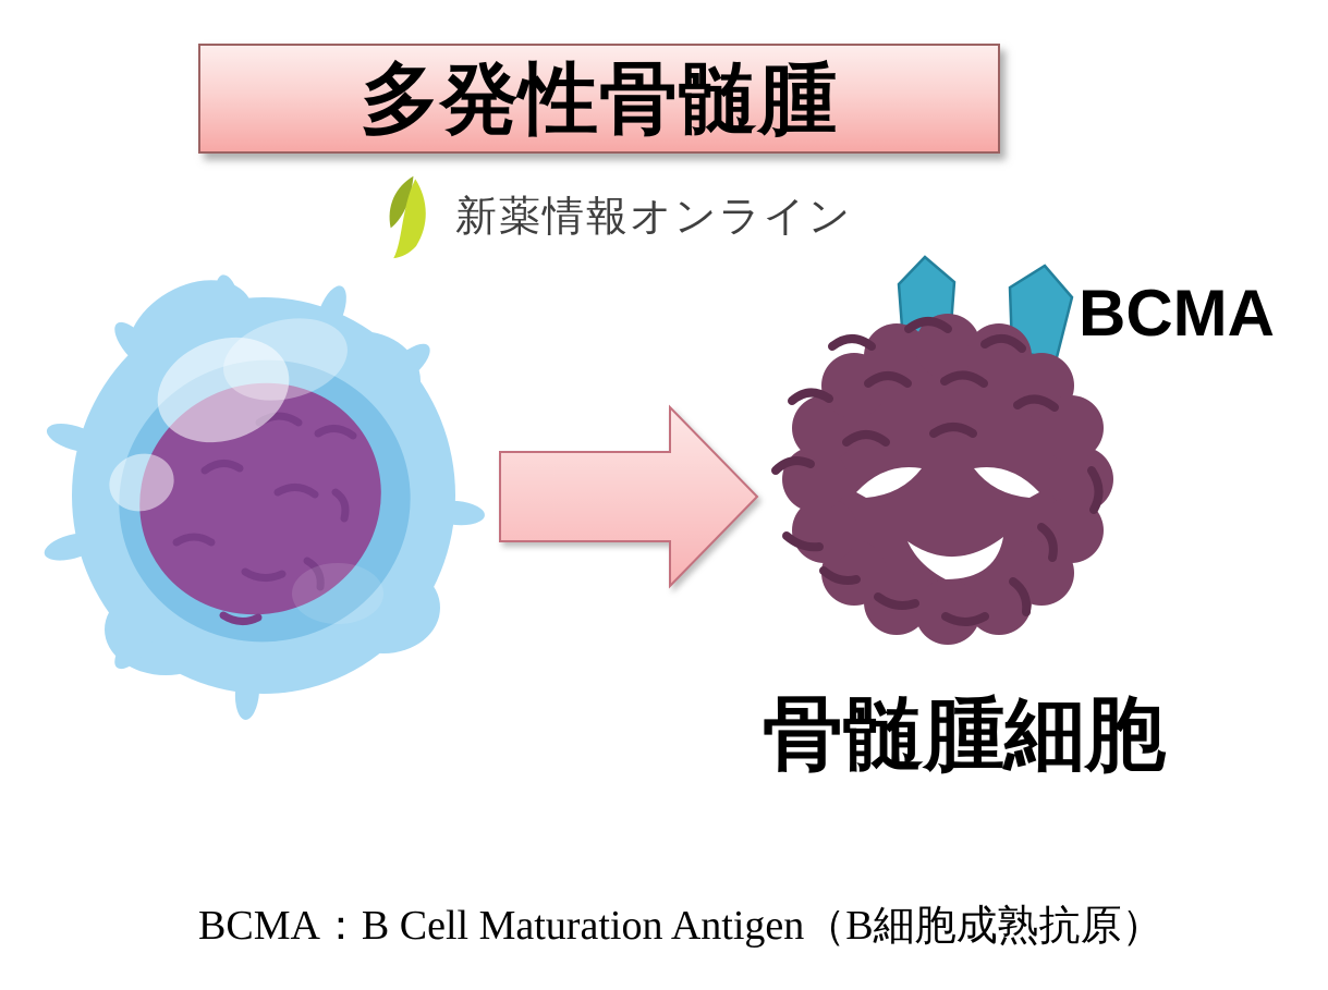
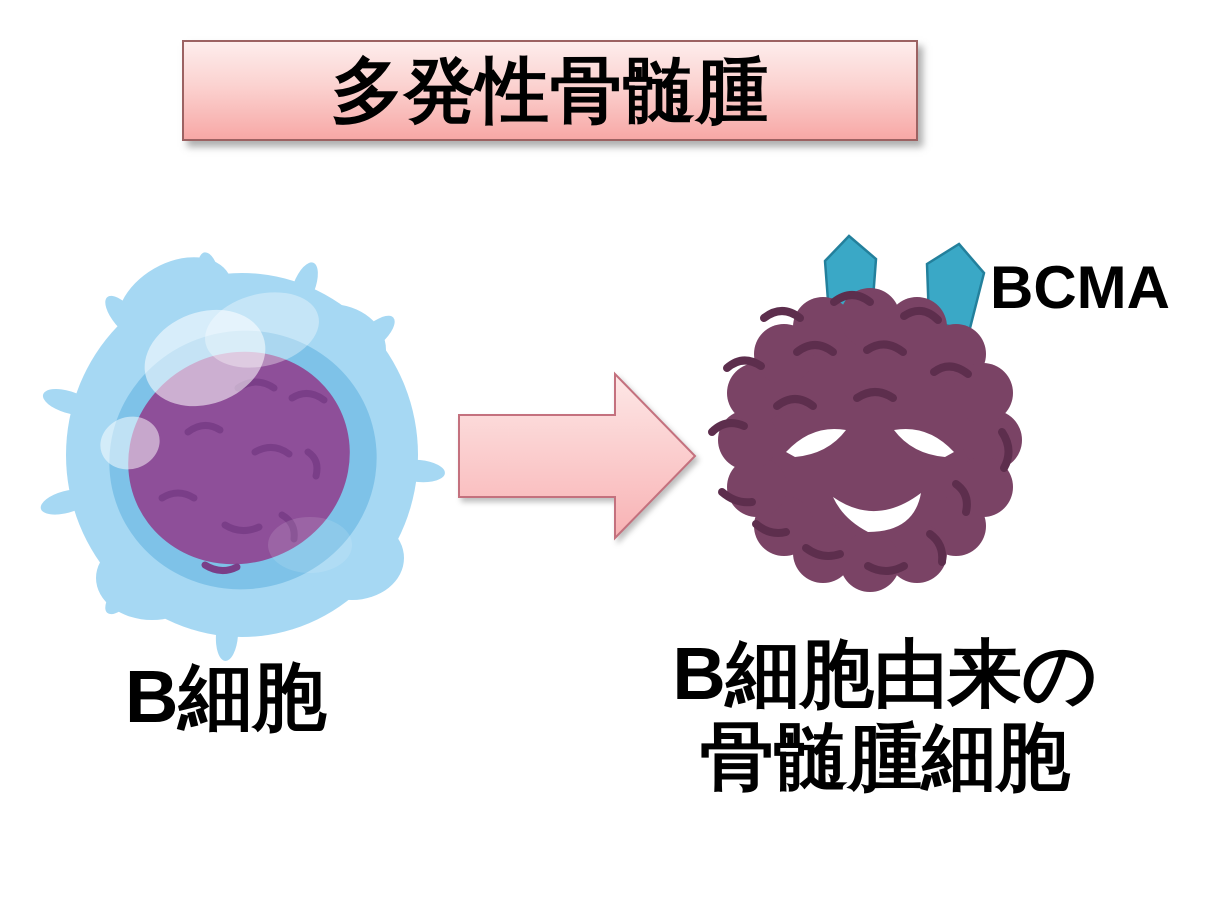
  多発性骨髄腫
- 新薬情報オンライン
  BCMA
+ B細胞
+ B細胞由来の
  骨髄腫細胞
- BCMA：B Cell Maturation Antigen（B細胞成熟抗原）
